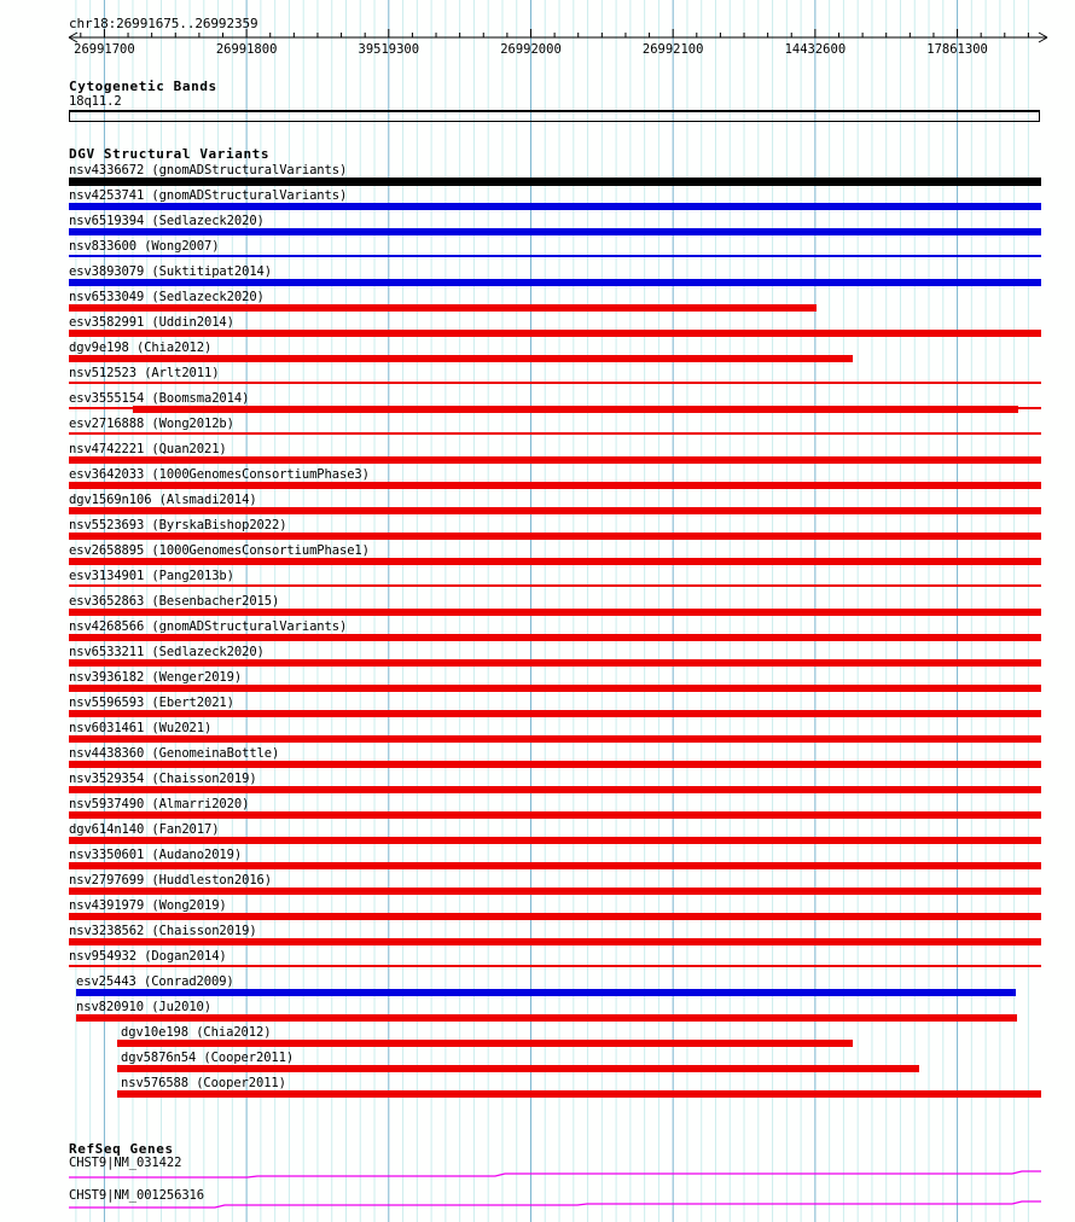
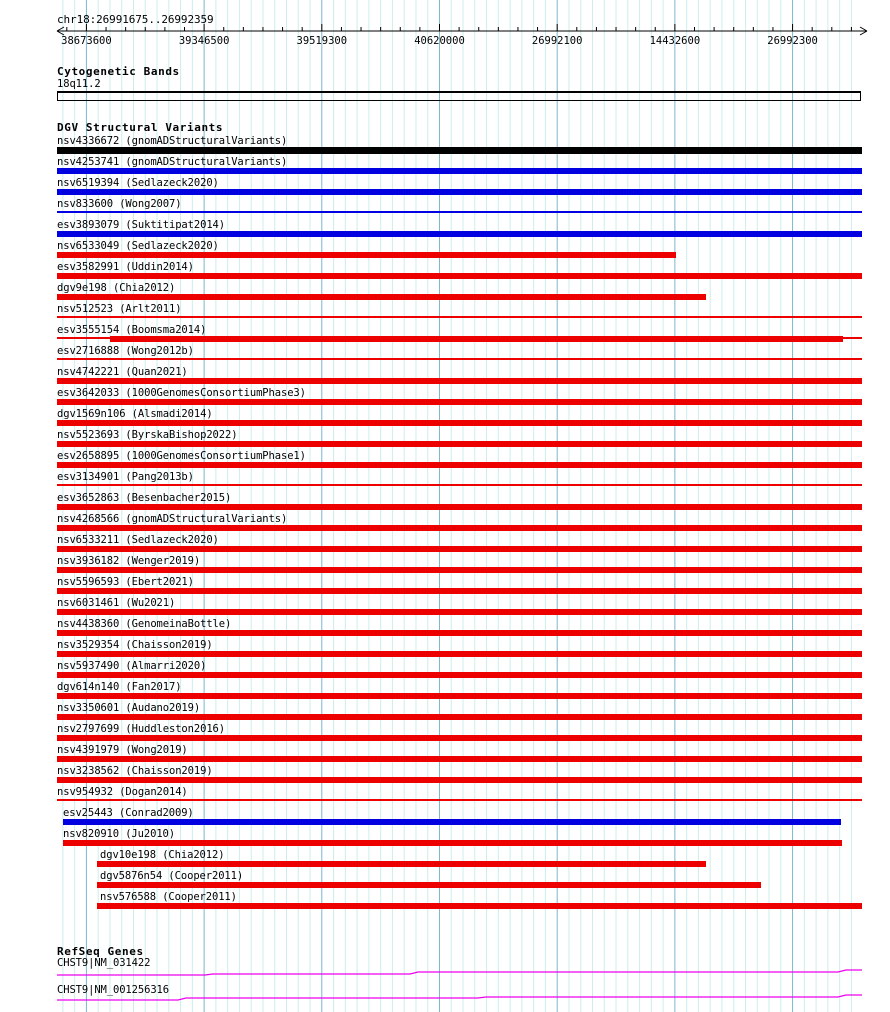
  chr18:26991675..26992359
  Cytogenetic Bands
  18q11.2
  DGV Structural Variants
  RefSeq Genes
- 26991700
+ 38673600
- 26991800
+ 39346500
  39519300
- 26992000
+ 40620000
  26992100
  14432600
- 17861300
+ 26992300
  nsv4336672 (gnomADStructuralVariants)
  nsv4253741 (gnomADStructuralVariants)
  nsv6519394 (Sedlazeck2020)
  nsv833600 (Wong2007)
  esv3893079 (Suktitipat2014)
  nsv6533049 (Sedlazeck2020)
  esv3582991 (Uddin2014)
  dgv9e198 (Chia2012)
  nsv512523 (Arlt2011)
  esv3555154 (Boomsma2014)
  esv2716888 (Wong2012b)
  nsv4742221 (Quan2021)
  esv3642033 (1000GenomesConsortiumPhase3)
  dgv1569n106 (Alsmadi2014)
  nsv5523693 (ByrskaBishop2022)
  esv2658895 (1000GenomesConsortiumPhase1)
  esv3134901 (Pang2013b)
  esv3652863 (Besenbacher2015)
  nsv4268566 (gnomADStructuralVariants)
  nsv6533211 (Sedlazeck2020)
  nsv3936182 (Wenger2019)
  nsv5596593 (Ebert2021)
  nsv6031461 (Wu2021)
  nsv4438360 (GenomeinaBottle)
  nsv3529354 (Chaisson2019)
  nsv5937490 (Almarri2020)
  dgv614n140 (Fan2017)
  nsv3350601 (Audano2019)
  nsv2797699 (Huddleston2016)
  nsv4391979 (Wong2019)
  nsv3238562 (Chaisson2019)
  nsv954932 (Dogan2014)
  esv25443 (Conrad2009)
  nsv820910 (Ju2010)
  dgv10e198 (Chia2012)
  dgv5876n54 (Cooper2011)
  nsv576588 (Cooper2011)
  CHST9|NM_031422
  CHST9|NM_001256316
